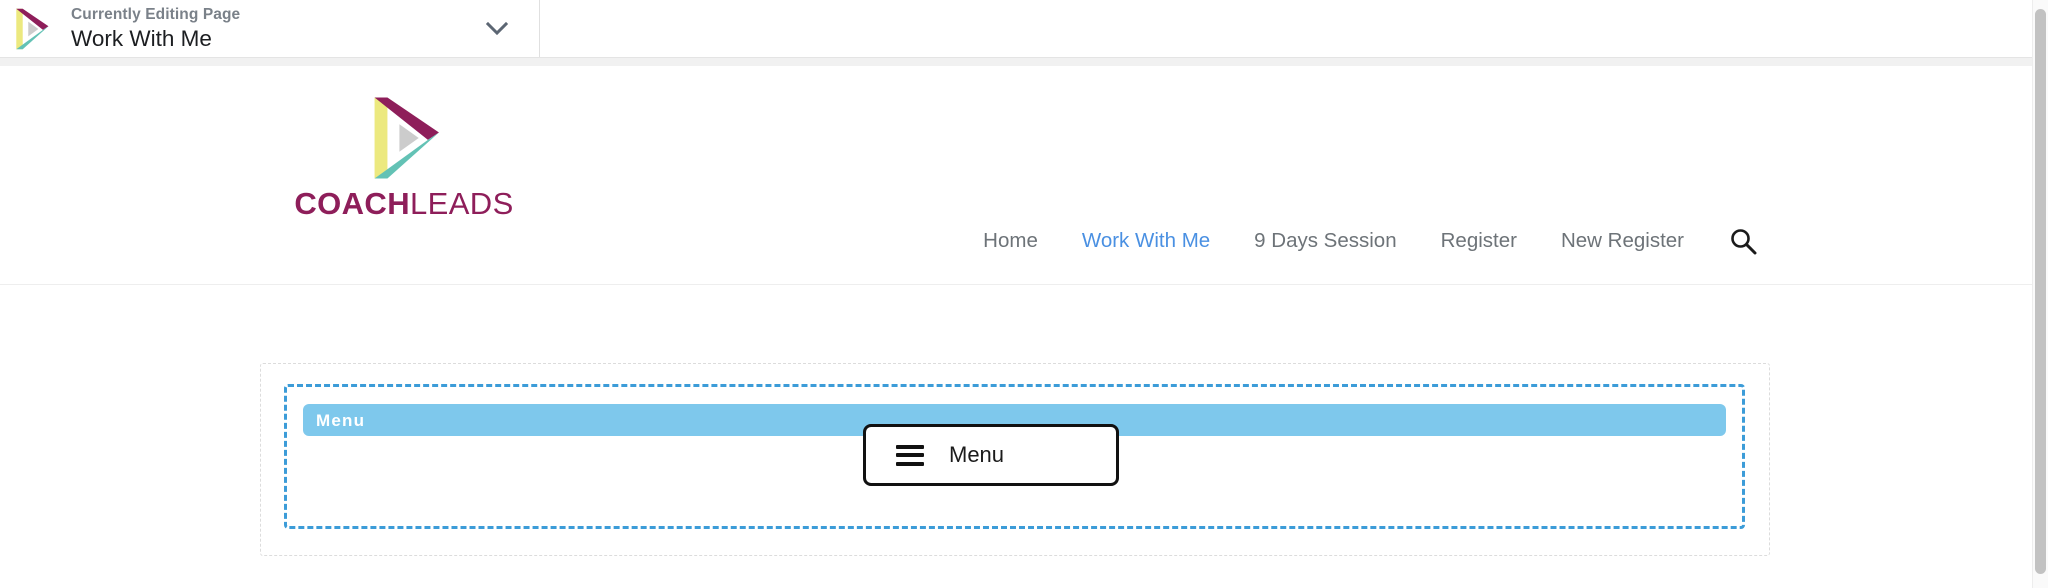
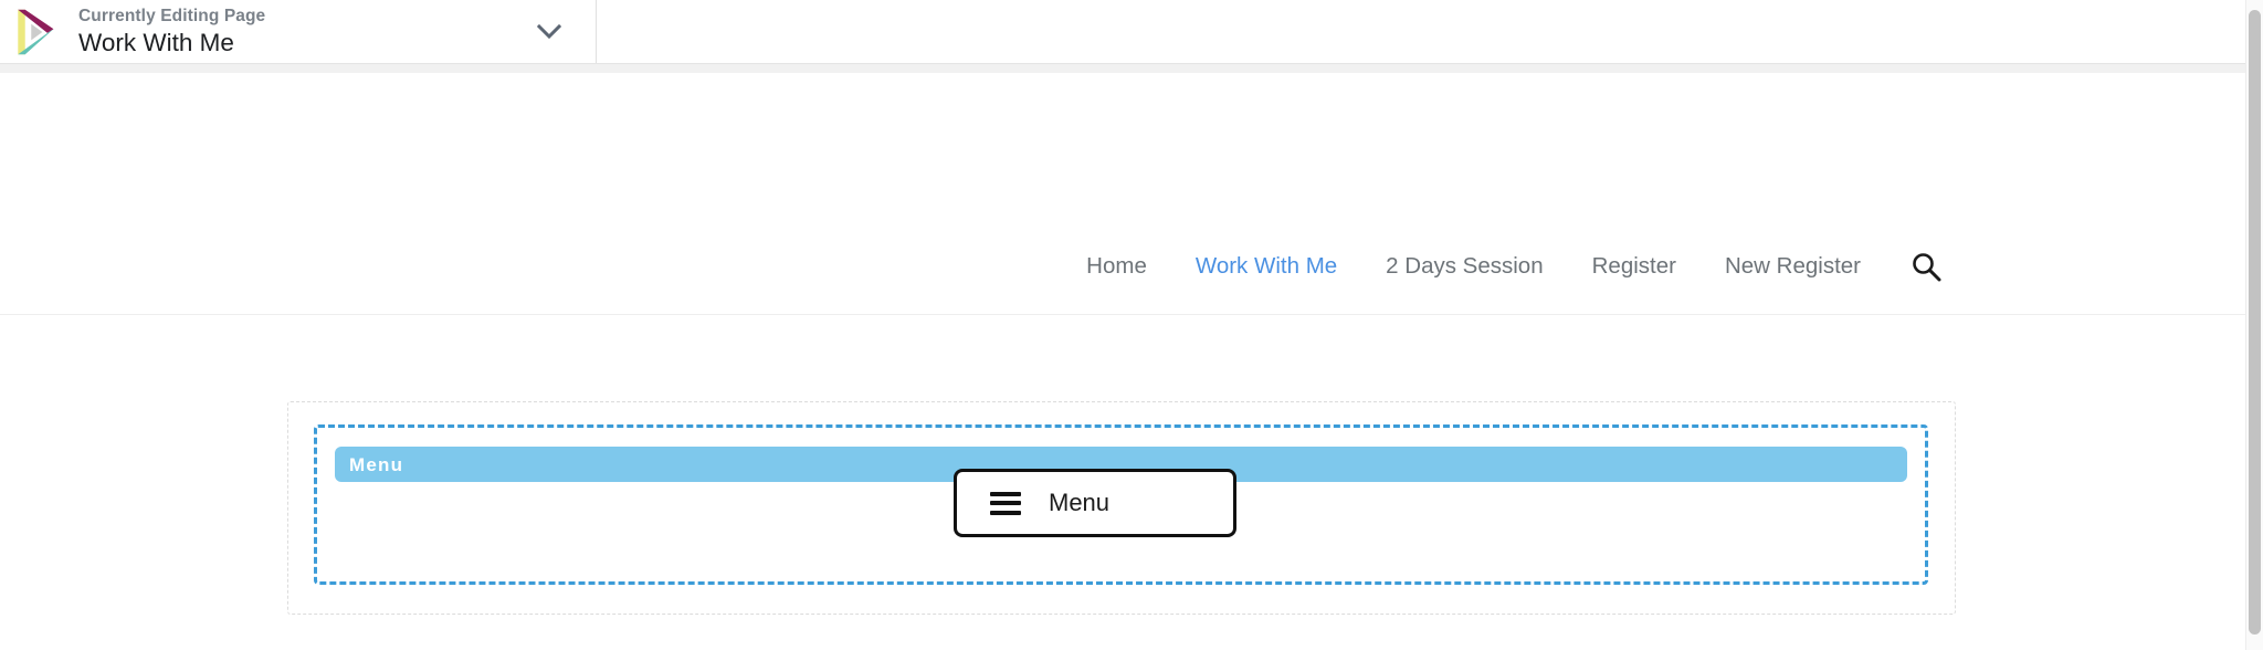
  Currently Editing Page
  Work With Me
- COACHLEADS
  Home
  Work With Me
- 9 Days Session
+ 2 Days Session
  Register
  New Register
  Menu
  Menu
